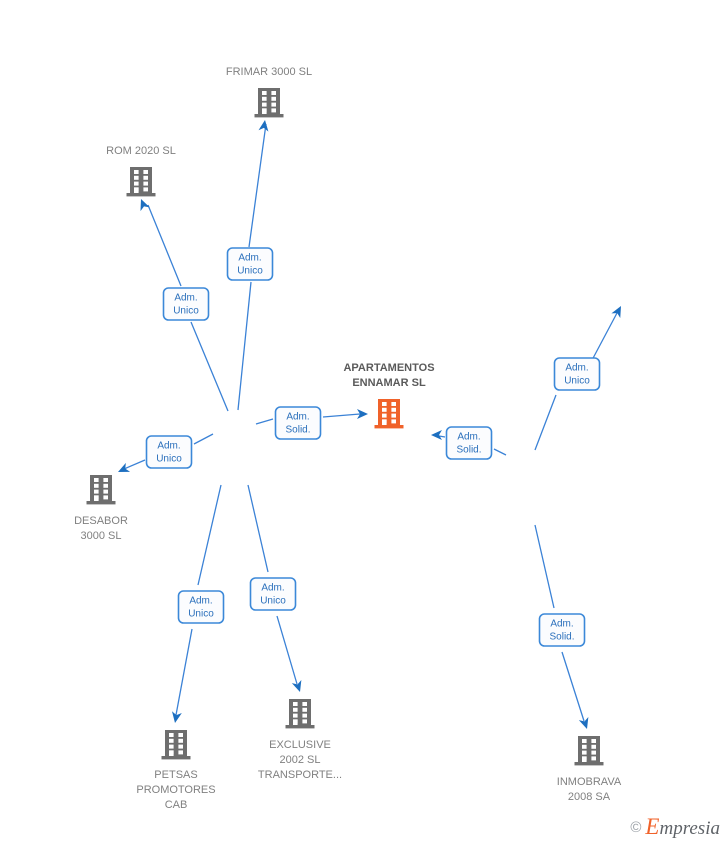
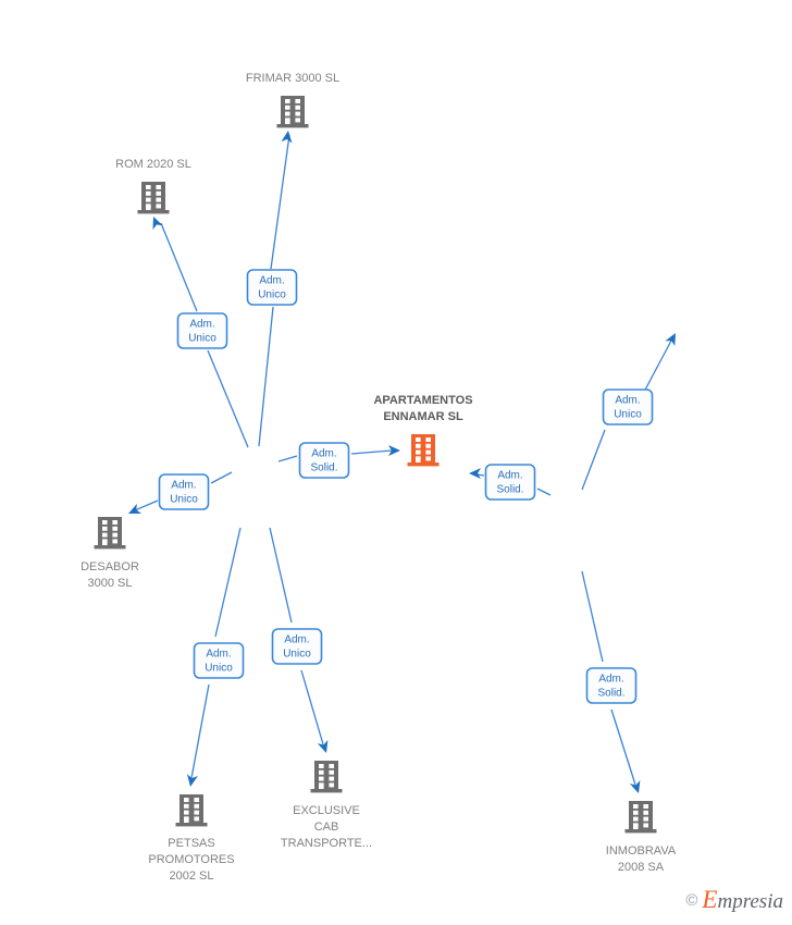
  FRIMAR 3000 SL
  ROM 2020 SL
  APARTAMENTOS
  ENNAMAR SL
  DESABOR
  3000 SL
  PETSAS
  PROMOTORES
- CAB
+ 2002 SL
  EXCLUSIVE
- 2002 SL
+ CAB
  TRANSPORTE...
  INMOBRAVA
  2008 SA
  Adm.
  Unico
  Adm.
  Unico
  Adm.
  Unico
  Adm.
  Solid.
  Adm.
  Unico
  Adm.
  Unico
  Adm.
  Unico
  Adm.
  Solid.
  Adm.
  Solid.
  ©
  Empresia
